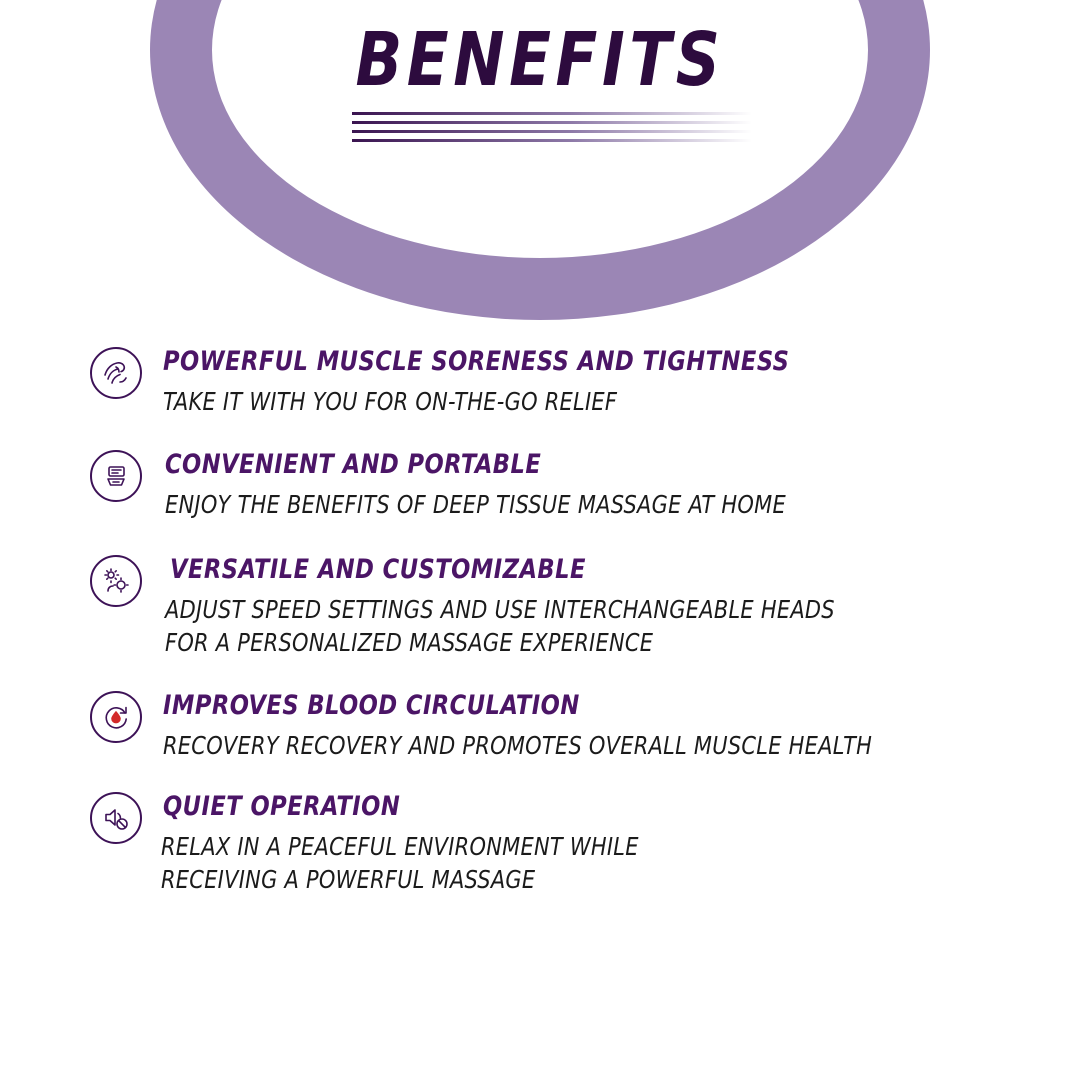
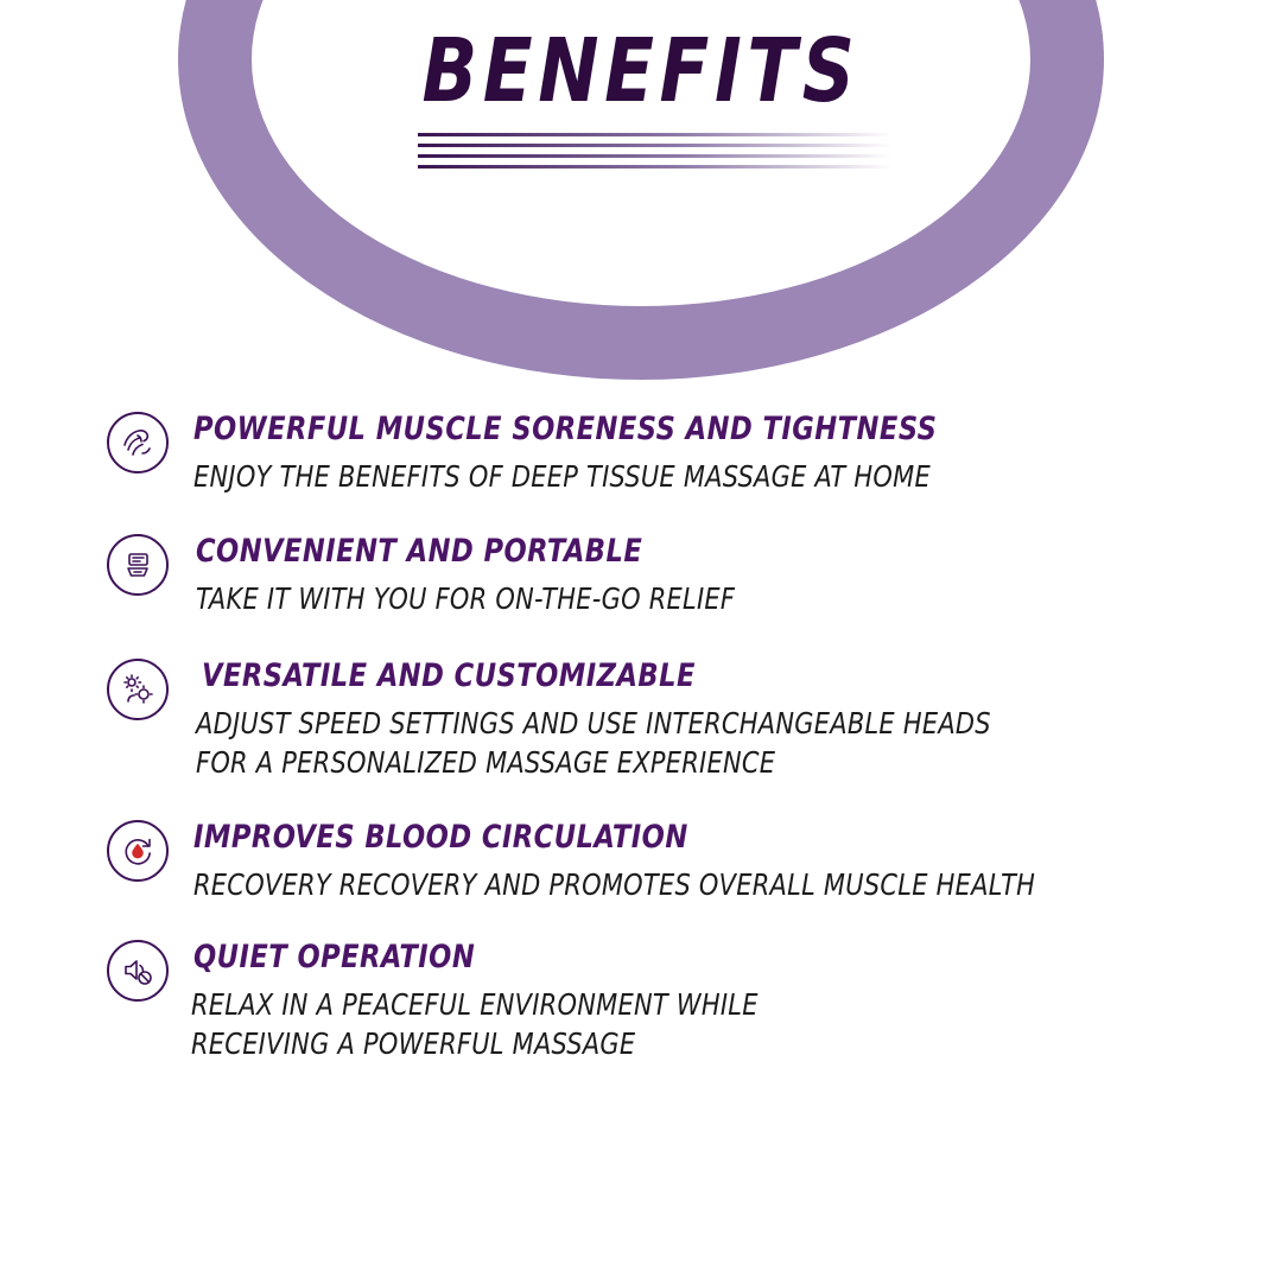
  BENEFITS
  POWERFUL MUSCLE SORENESS AND TIGHTNESS
- TAKE IT WITH YOU FOR ON-THE-GO RELIEF
+ ENJOY THE BENEFITS OF DEEP TISSUE MASSAGE AT HOME
  CONVENIENT AND PORTABLE
- ENJOY THE BENEFITS OF DEEP TISSUE MASSAGE AT HOME
+ TAKE IT WITH YOU FOR ON-THE-GO RELIEF
  VERSATILE AND CUSTOMIZABLE
  ADJUST SPEED SETTINGS AND USE INTERCHANGEABLE HEADS
  FOR A PERSONALIZED MASSAGE EXPERIENCE
  IMPROVES BLOOD CIRCULATION
  RECOVERY RECOVERY AND PROMOTES OVERALL MUSCLE HEALTH
  QUIET OPERATION
  RELAX IN A PEACEFUL ENVIRONMENT WHILE
  RECEIVING A POWERFUL MASSAGE
